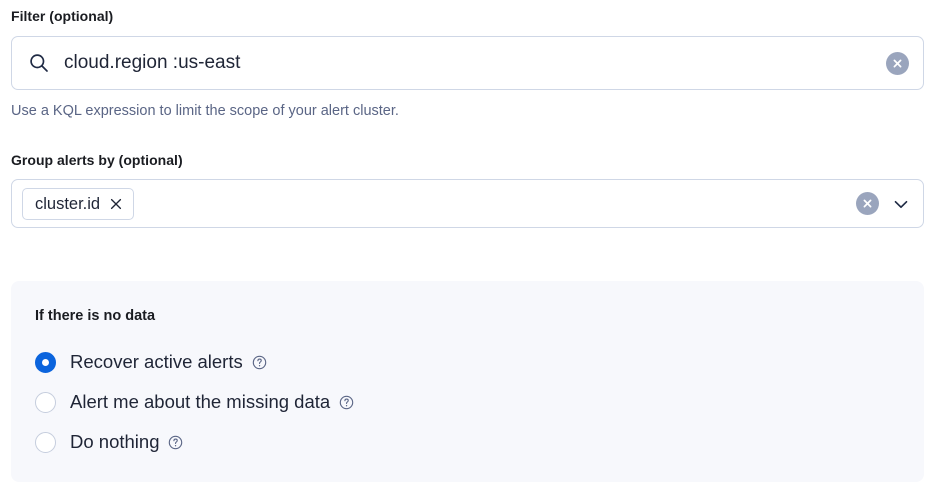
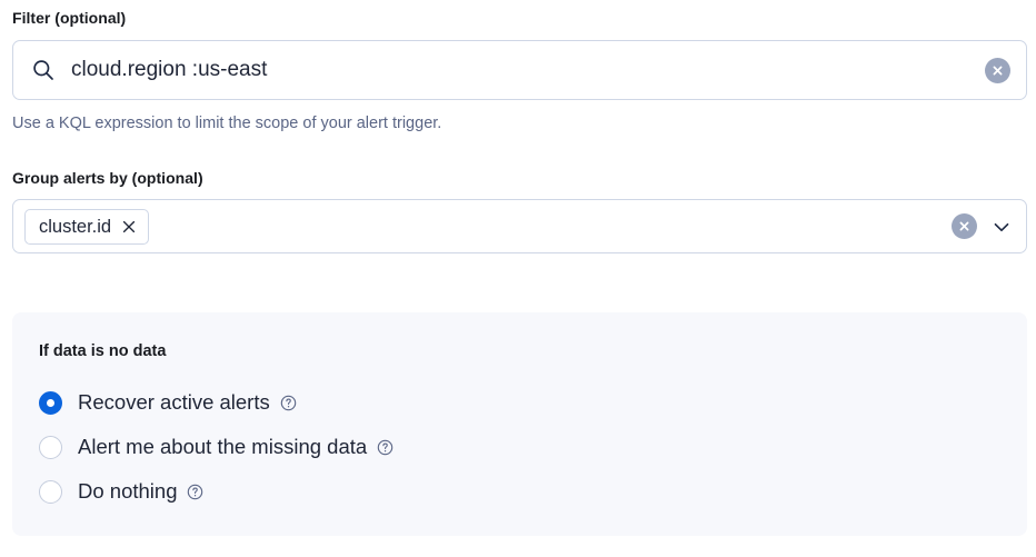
  Filter (optional)
  cloud.region :us-east
- Use a KQL expression to limit the scope of your alert cluster.
+ Use a KQL expression to limit the scope of your alert trigger.
  Group alerts by (optional)
  cluster.id
- If there is no data
+ If data is no data
  Recover active alerts
  Alert me about the missing data
  Do nothing
